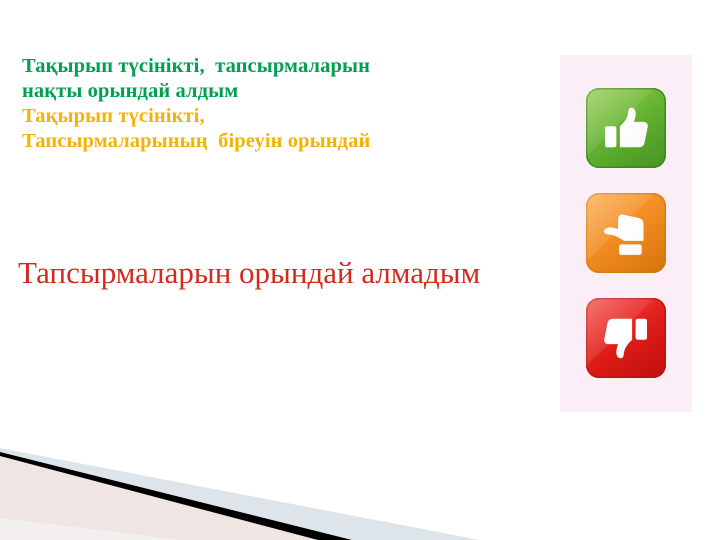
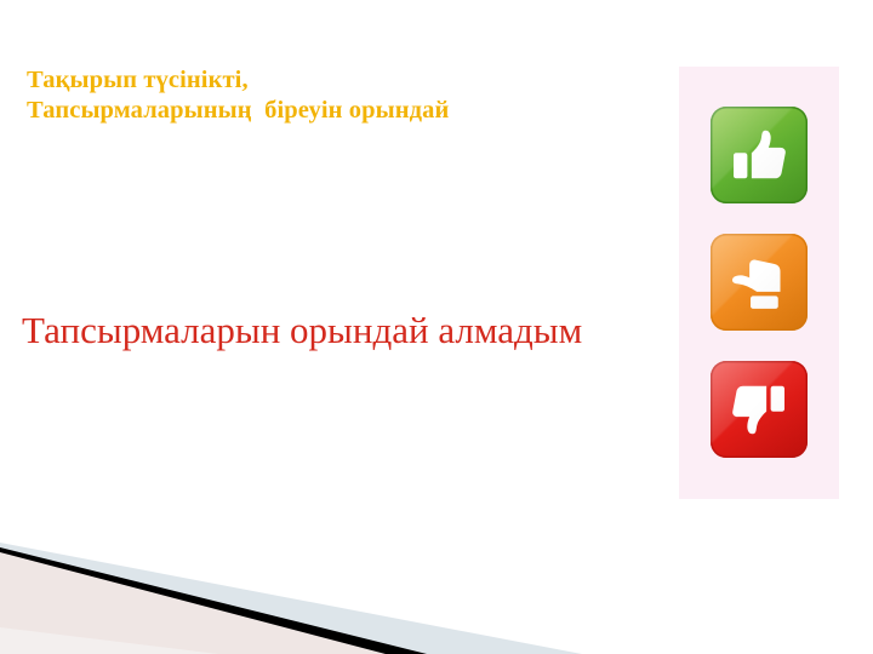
- Тақырып түсінікті, тапсырмаларын
- нақты орындай алдым
  Тақырып түсінікті,
  Тапсырмаларының біреуін орындай
  Тапсырмаларын орындай алмадым
